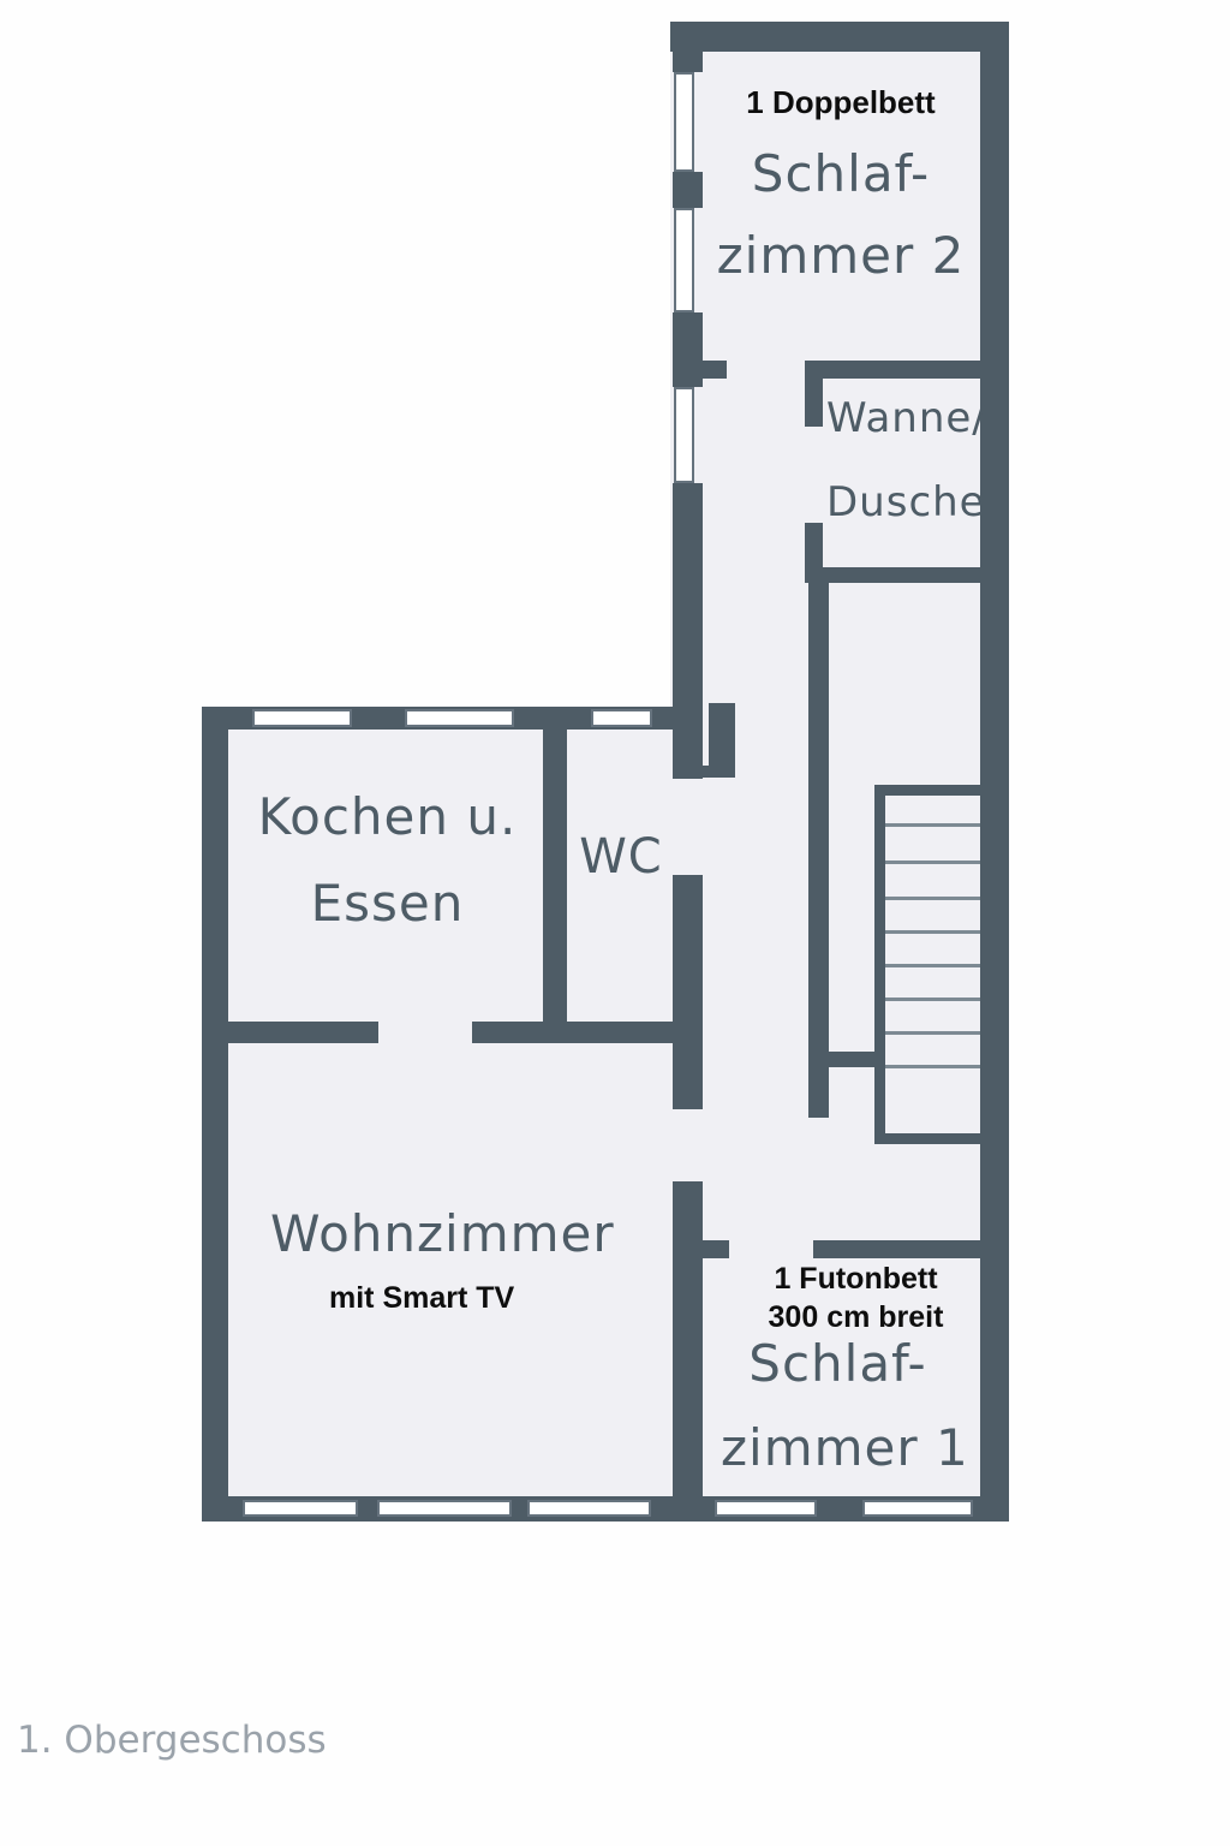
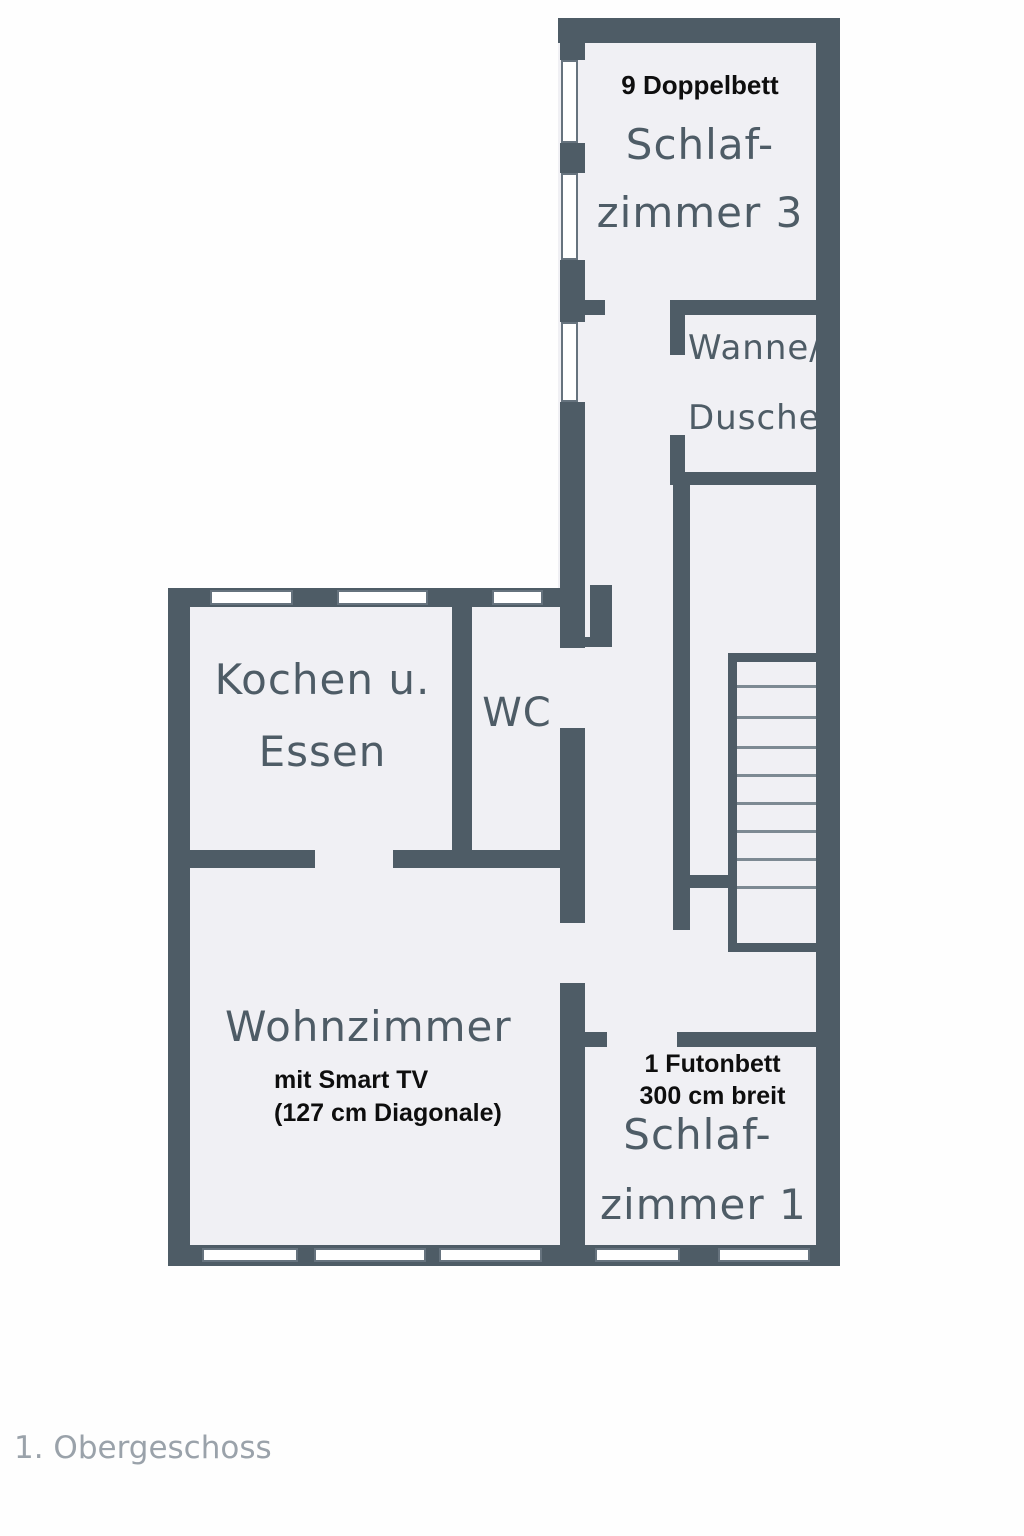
- 1 Doppelbett
+ 9 Doppelbett
  Schlaf-
- zimmer 2
+ zimmer 3
  Wanne/
  Dusche
  Kochen u.
  Essen
  WC
  Wohnzimmer
  mit Smart TV
+ (127 cm Diagonale)
  1 Futonbett
  300 cm breit
  Schlaf-
  zimmer 1
  1. Obergeschoss
